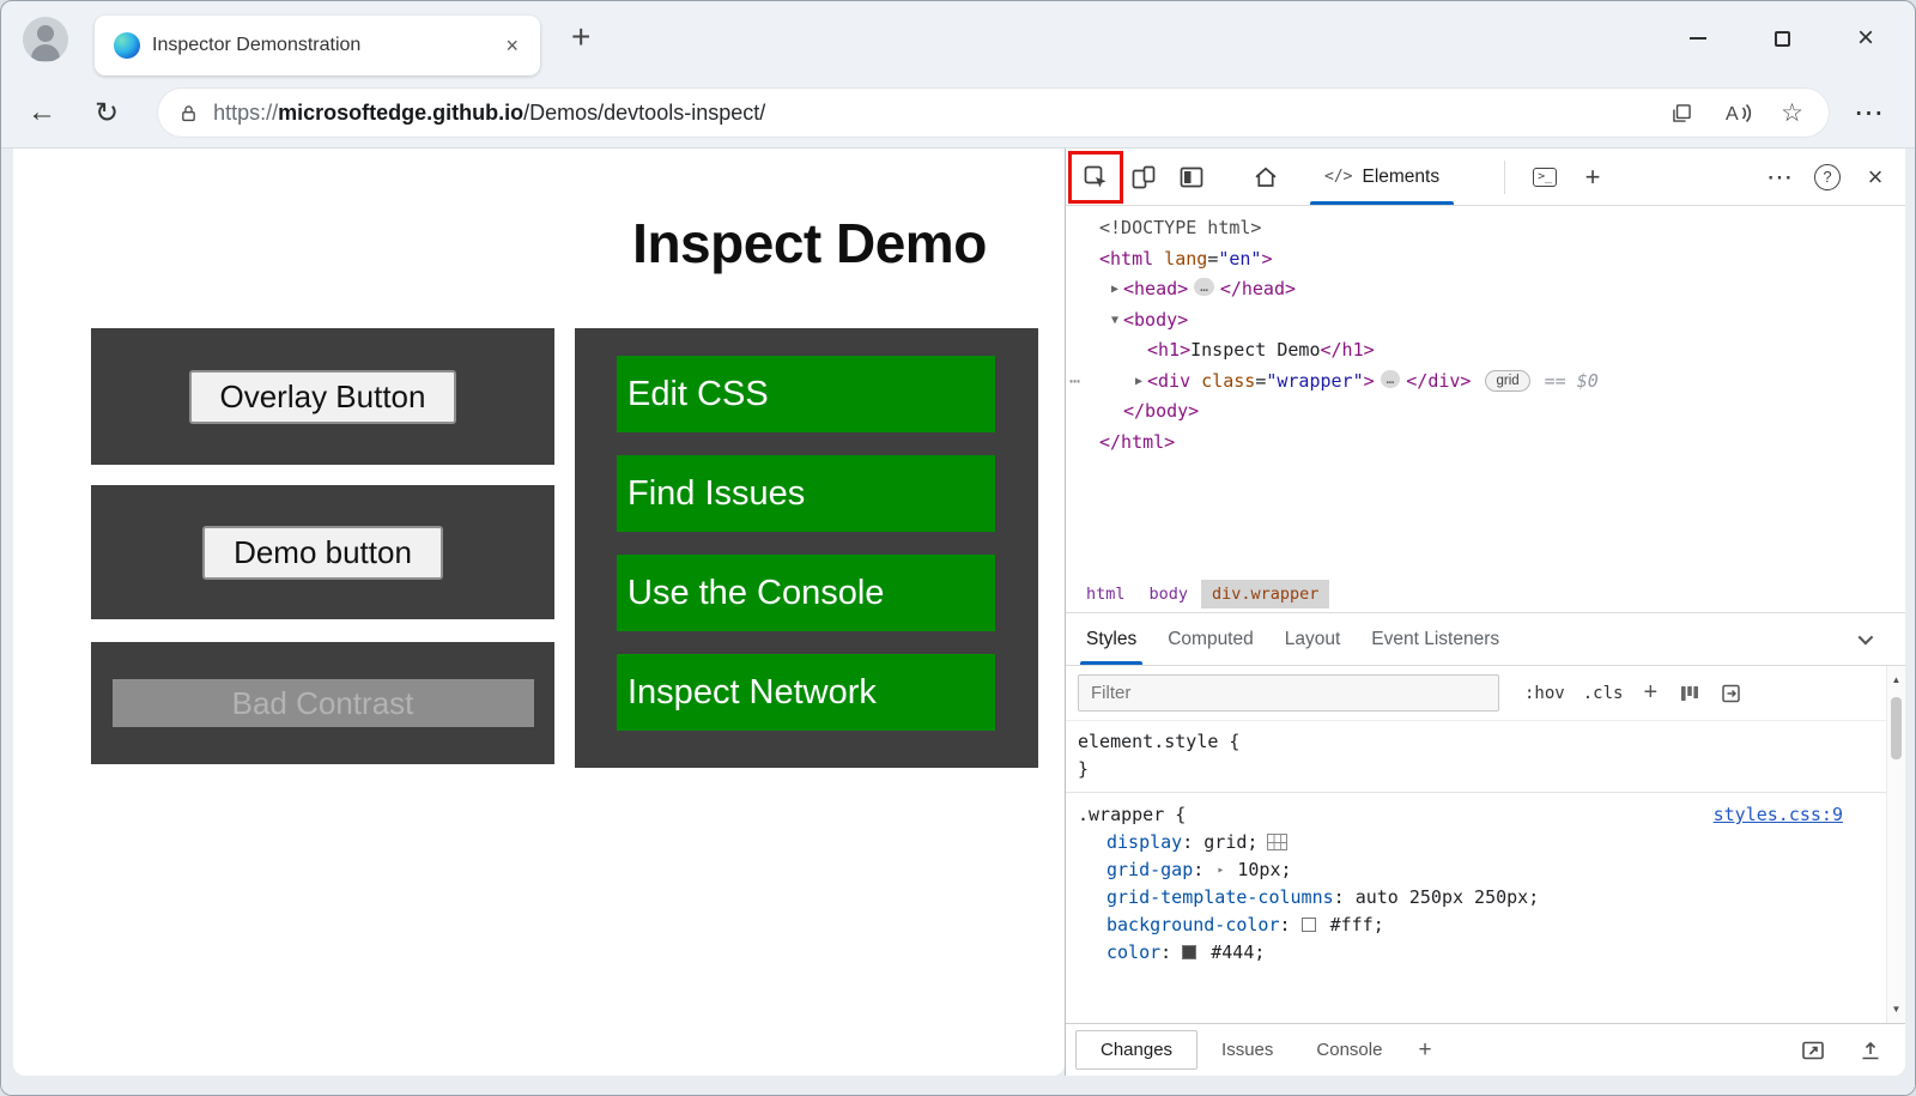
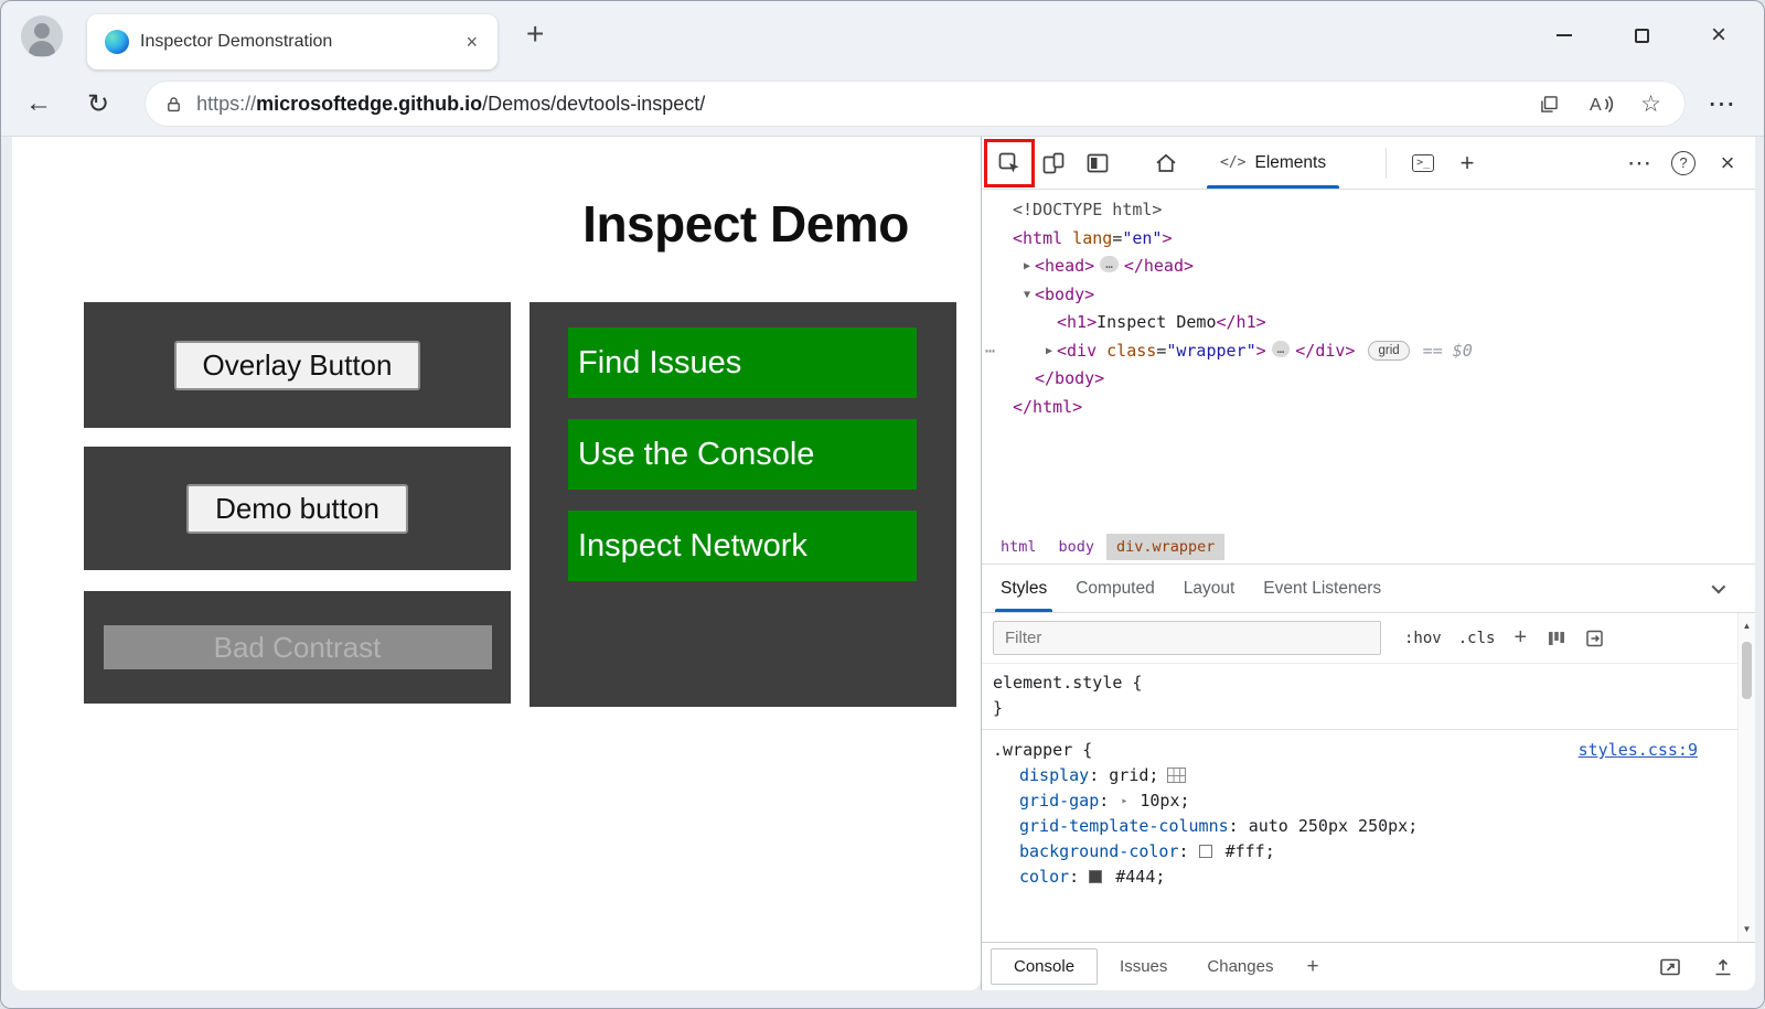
  Inspector Demonstration
  ×
  +
  ×
  ←
  ↻
  https://microsoftedge.github.io/Demos/devtools-inspect/
  A
  ☆
  ⋯
  Inspect Demo
  Overlay Button
  Demo button
  Bad Contrast
- Edit CSS
  Find Issues
  Use the Console
  Inspect Network
  </>
  Elements
  >_
  +
  ⋯
  ?
  ×
  <!DOCTYPE html>
  <html lang="en">
  ▶ <head> … </head>
  ▼ <body>
  <h1>Inspect Demo</h1>
  ⋯
  ▶ <div class="wrapper"> … </div> grid == $0
  </body>
  </html>
  html
  body
  div.wrapper
  Styles
  Computed
  Layout
  Event Listeners
  Filter
  :hov
  .cls
  +
  element.style {
  }
  .wrapper {
  styles.css:9
  display: grid;
  grid-gap: ▸ 10px;
  grid-template-columns: auto 250px 250px;
  background-color: #fff;
  color: #444;
- Changes
+ Console
  Issues
- Console
+ Changes
  +
  ▲
  ▼
